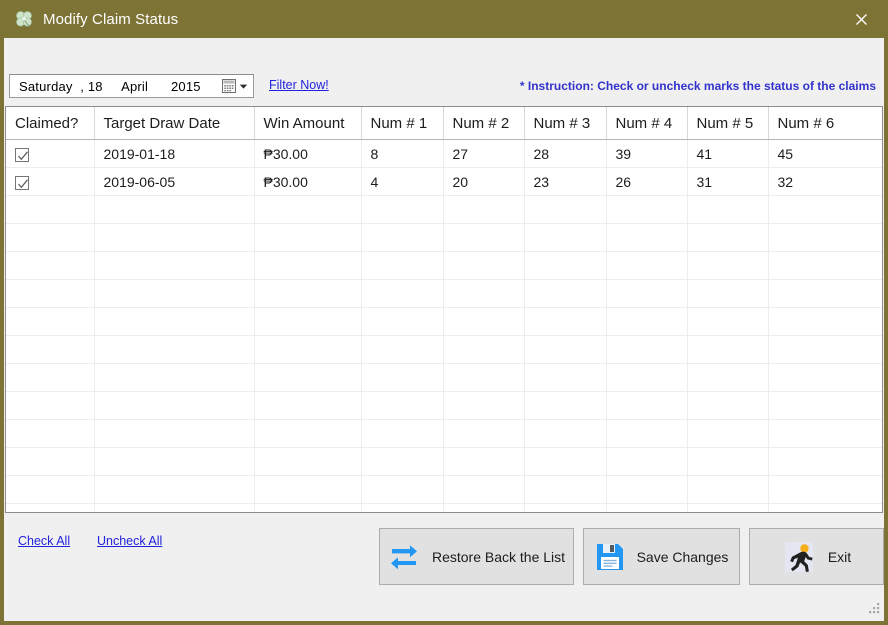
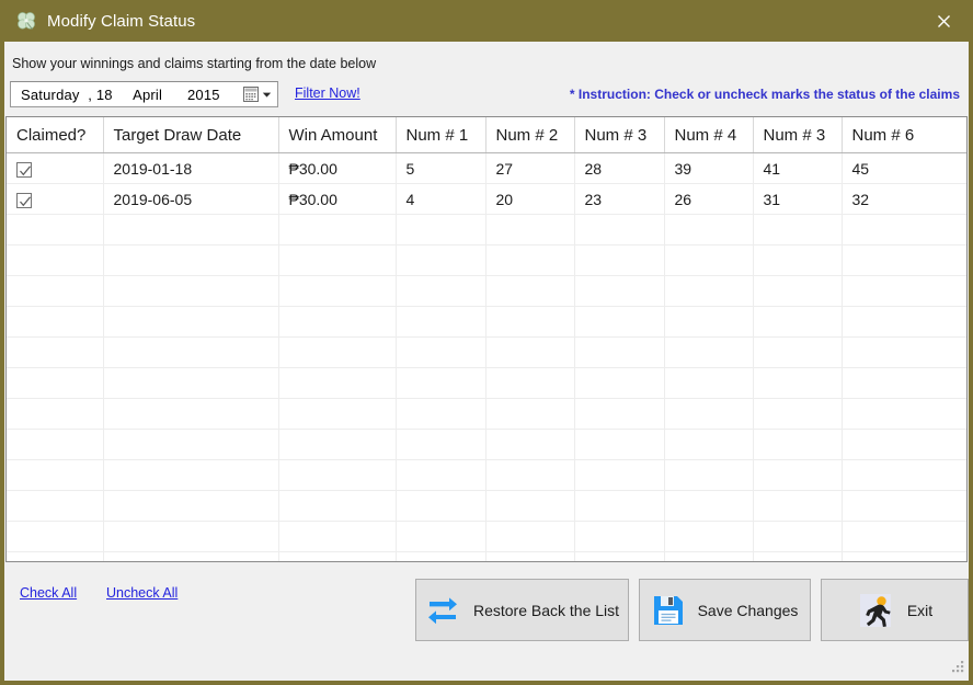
  Modify Claim Status
+ Show your winnings and claims starting from the date below
  Saturday , 18 April 2015
  Filter Now!
  * Instruction: Check or uncheck marks the status of the claims
- Claimed?	Target Draw Date	Win Amount	Num # 1	Num # 2	Num # 3	Num # 4	Num # 5	Num # 6
+ Claimed?	Target Draw Date	Win Amount	Num # 1	Num # 2	Num # 3	Num # 4	Num # 3	Num # 6
- 	2019-01-18	₱30.00	8	27	28	39	41	45
+ 	2019-01-18	₱30.00	5	27	28	39	41	45
  	2019-06-05	₱30.00	4	20	23	26	31	32
  Check All
  Uncheck All
  Restore Back the List
  Save Changes
  Exit
